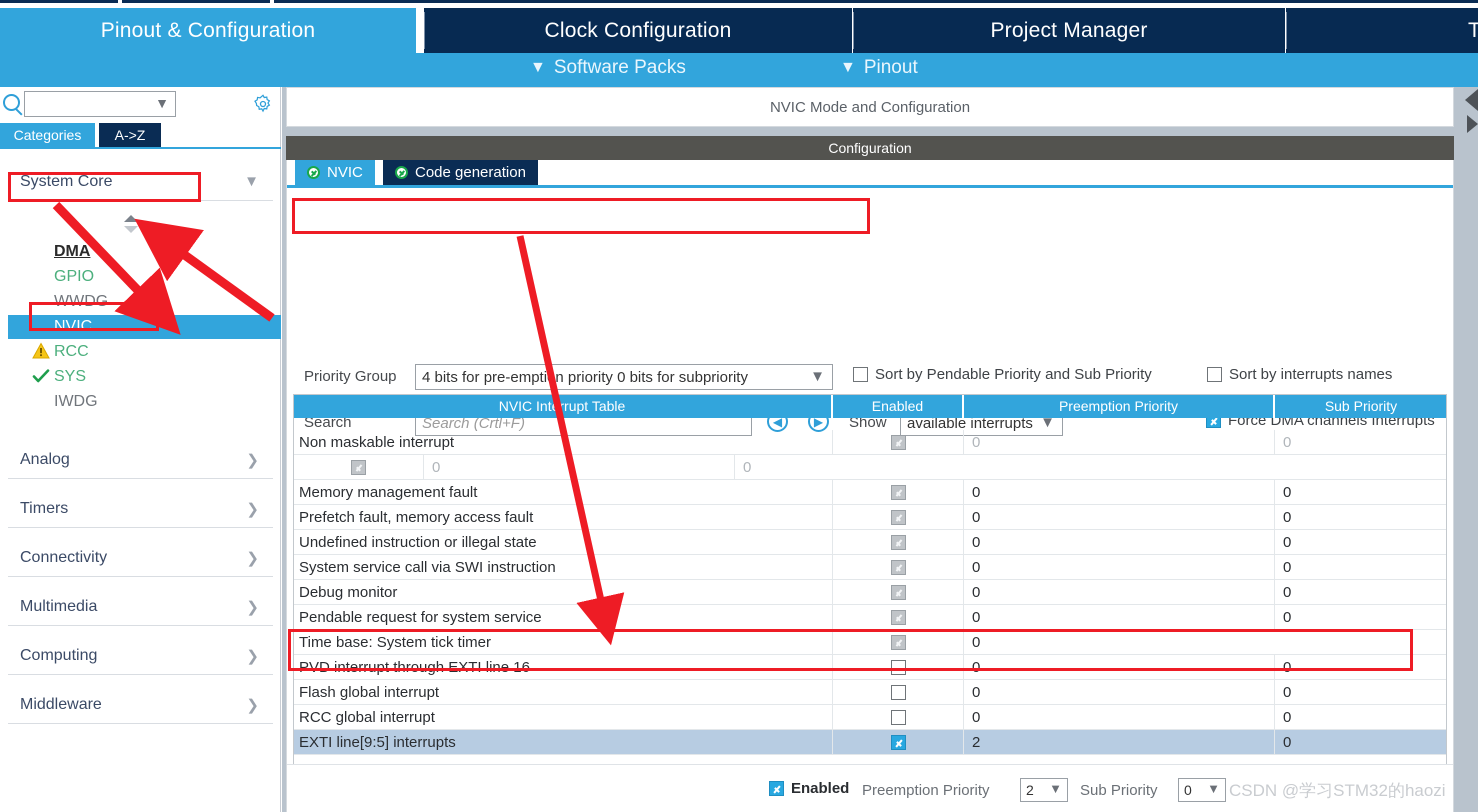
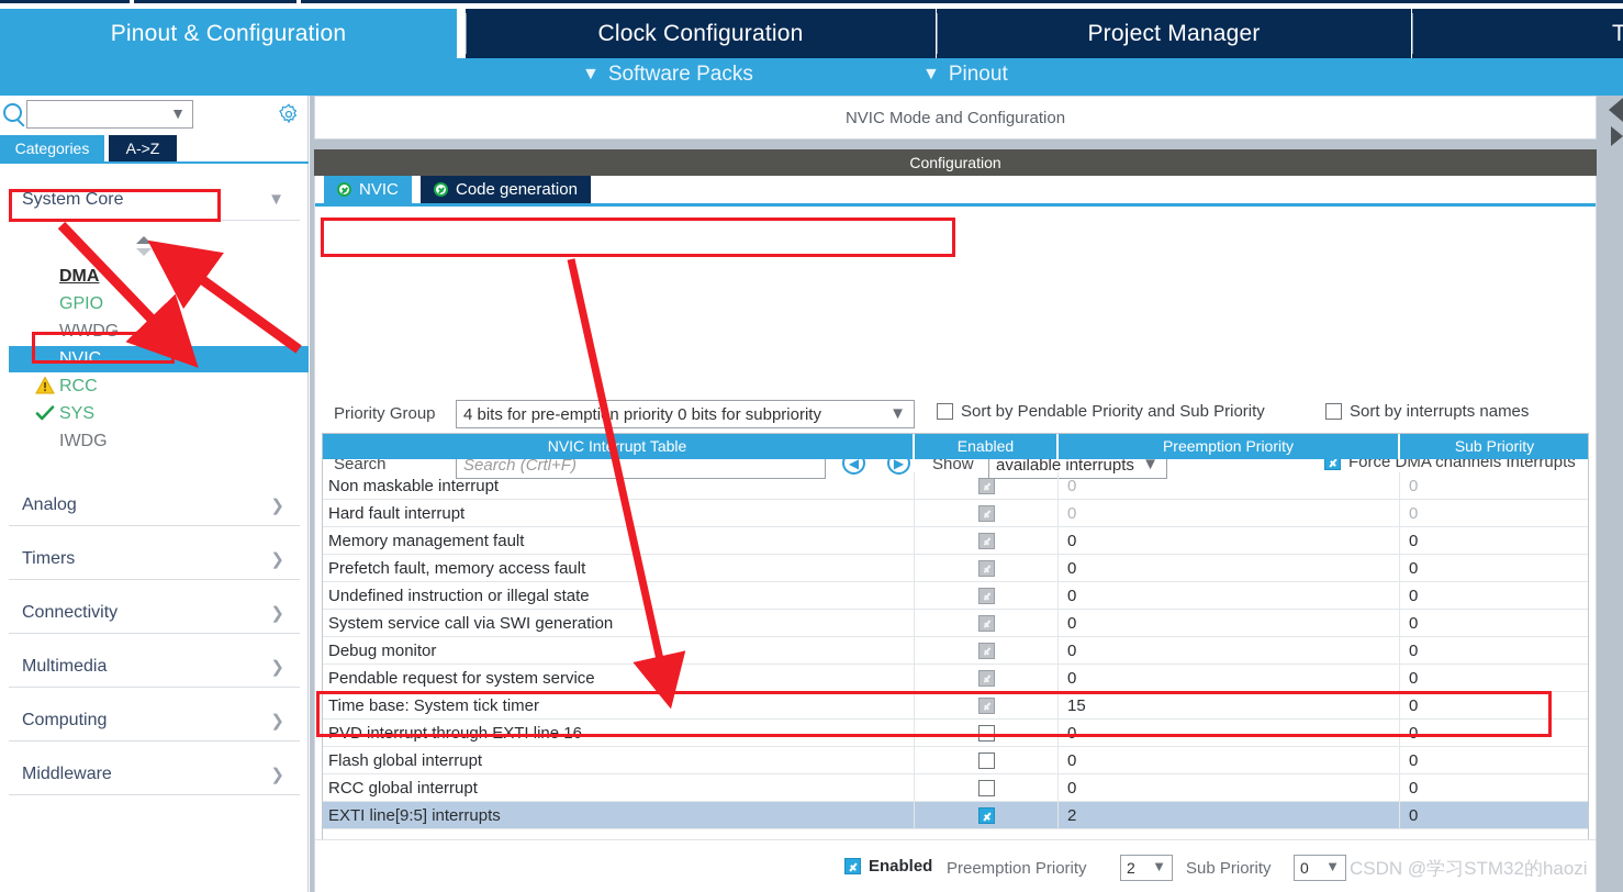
  Pinout & Configuration
  Clock Configuration
  Project Manager
  T
  ▼
  Software Packs
  ▼
  Pinout
  ▼
  Categories
  A->Z
  System Core
  ▼
  DMA
  GPIO
  WWDG
  NVIC
  RCC
  SYS
  IWDG
  Analog
  ❯
  Timers
  ❯
  Connectivity
  ❯
  Multimedia
  ❯
  Computing
  ❯
  Middleware
  ❯
  NVIC Mode and Configuration
  Configuration
  NVIC
  Code generation
  Priority Group
  4 bits for pre-emptin priority 0 bits for subpriority
  ▼
  Sort by Pendable Priority and Sub Priority
  Sort by interrupts names
  Search
  Search (Crtl+F)
  ◀
  ▶
  Show
  available interrupts
  ▼
  Force DMA channels Interrupts
  NVIC Intrrupt Table
  Enabled
  Preemption Priority
  Sub Priority
  Non maskable interrupt
  0
  0
+ Hard fault interrupt
  0
  0
  Memory management fault
  0
  0
  Prefetch fault, memory access fault
  0
  0
  Undefined instruction or illegal state
  0
  0
- System service call via SWI instruction
+ System service call via SWI generation
  0
  0
  Debug monitor
  0
  0
  Pendable request for system service
  0
  0
  Time base: System tick timer
+ 15
  0
  PVD interrupt through EXTI line 16
  0
  0
  Flash global interrupt
  0
  0
  RCC global interrupt
  0
  0
  EXTI line[9:5] interrupts
  2
  0
  Enabled
  Preemption Priority
  2
  ▼
  Sub Priority
  0
  ▼
  CSDN @学习STM32的haozi
